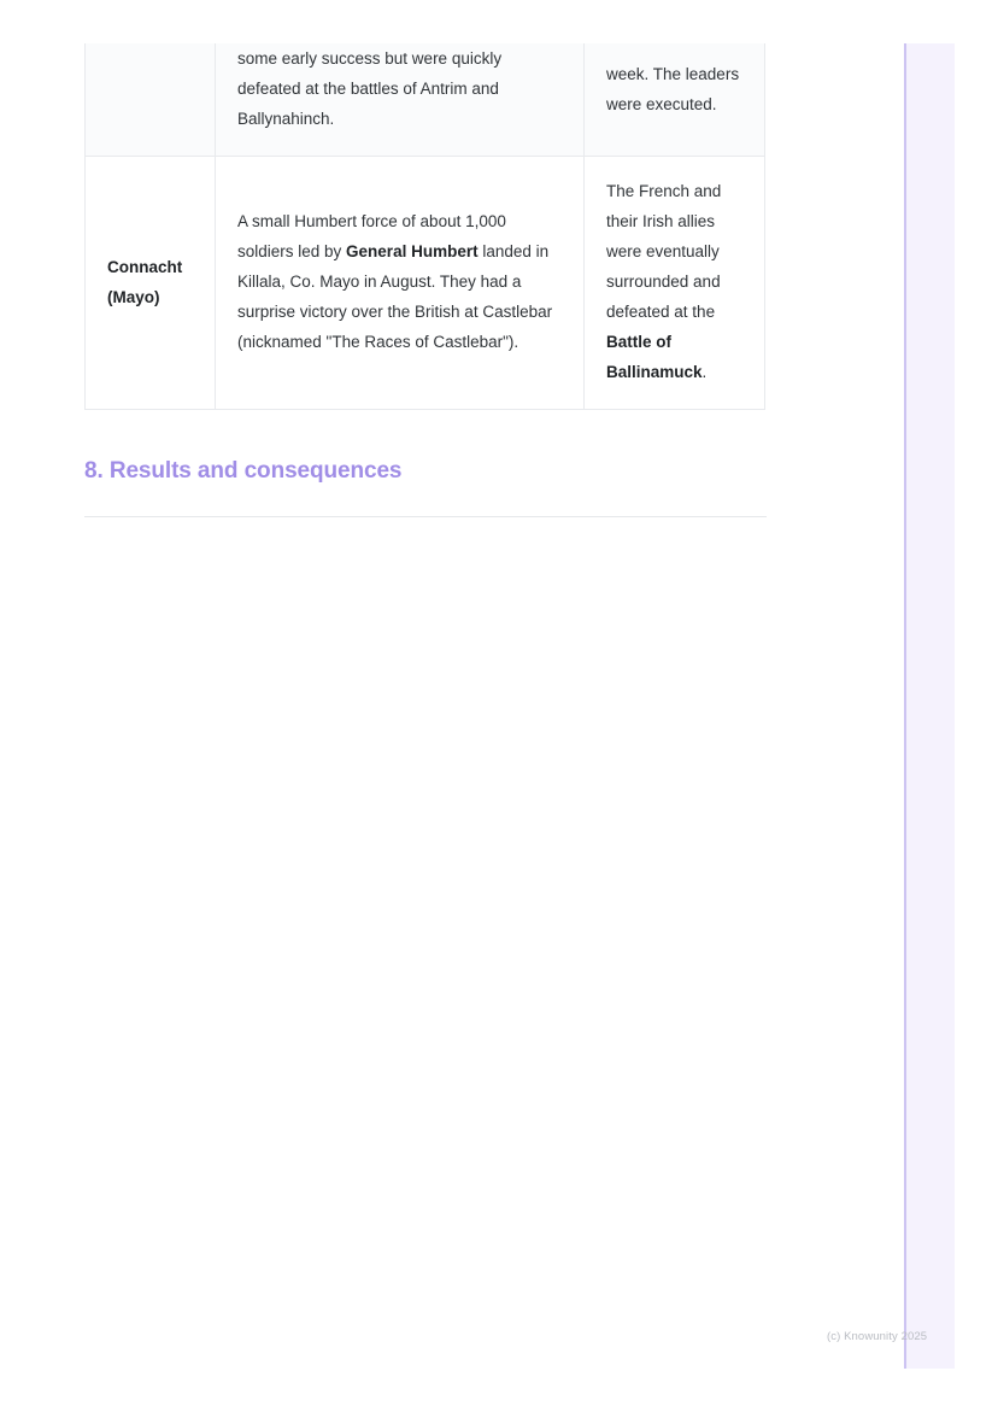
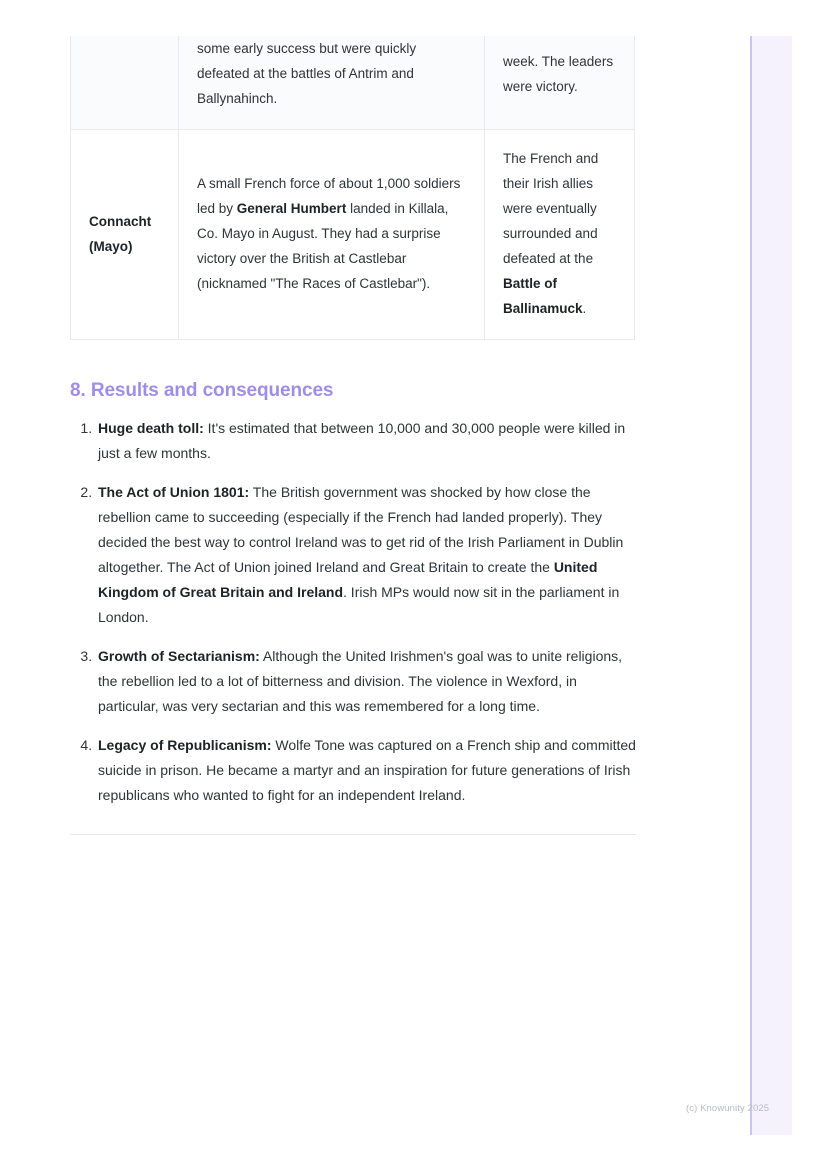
- 	some early success but were quickly defeated at the battles of Antrim and Ballynahinch.	week. The leaders were executed.
+ 	some early success but were quickly defeated at the battles of Antrim and Ballynahinch.	week. The leaders were victory.
- Connacht (Mayo)	A small Humbert force of about 1,000 soldiers led by General Humbert landed in Killala, Co. Mayo in August. They had a surprise victory over the British at Castlebar (nicknamed "The Races of Castlebar").	The French and their Irish allies were eventually surrounded and defeated at the Battle of Ballinamuck.
+ Connacht (Mayo)	A small French force of about 1,000 soldiers led by General Humbert landed in Killala, Co. Mayo in August. They had a surprise victory over the British at Castlebar (nicknamed "The Races of Castlebar").	The French and their Irish allies were eventually surrounded and defeated at the Battle of Ballinamuck.
  8. Results and consequences
+ Huge death toll: It's estimated that between 10,000 and 30,000 people were killed in just a few months.
+ The Act of Union 1801: The British government was shocked by how close the rebellion came to succeeding (especially if the French had landed properly). They decided the best way to control Ireland was to get rid of the Irish Parliament in Dublin altogether. The Act of Union joined Ireland and Great Britain to create the United Kingdom of Great Britain and Ireland. Irish MPs would now sit in the parliament in London.
+ Growth of Sectarianism: Although the United Irishmen's goal was to unite religions, the rebellion led to a lot of bitterness and division. The violence in Wexford, in particular, was very sectarian and this was remembered for a long time.
+ Legacy of Republicanism: Wolfe Tone was captured on a French ship and committed suicide in prison. He became a martyr and an inspiration for future generations of Irish republicans who wanted to fight for an independent Ireland.
  (c) Knowunity 2025
